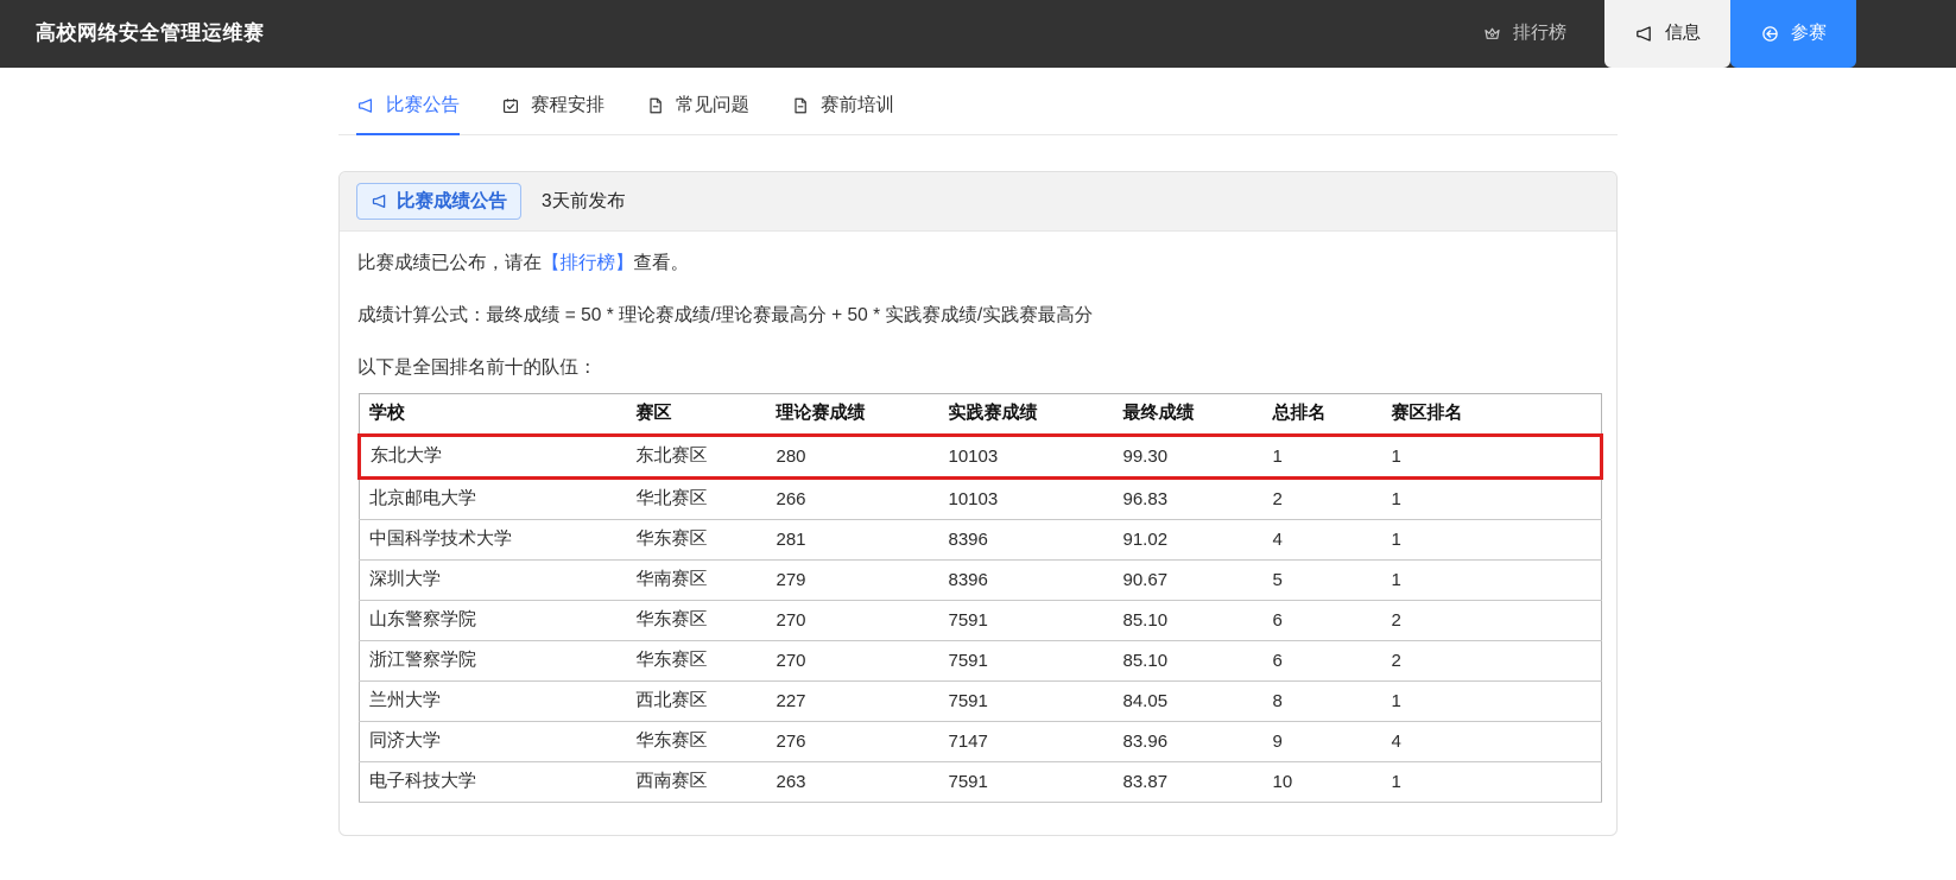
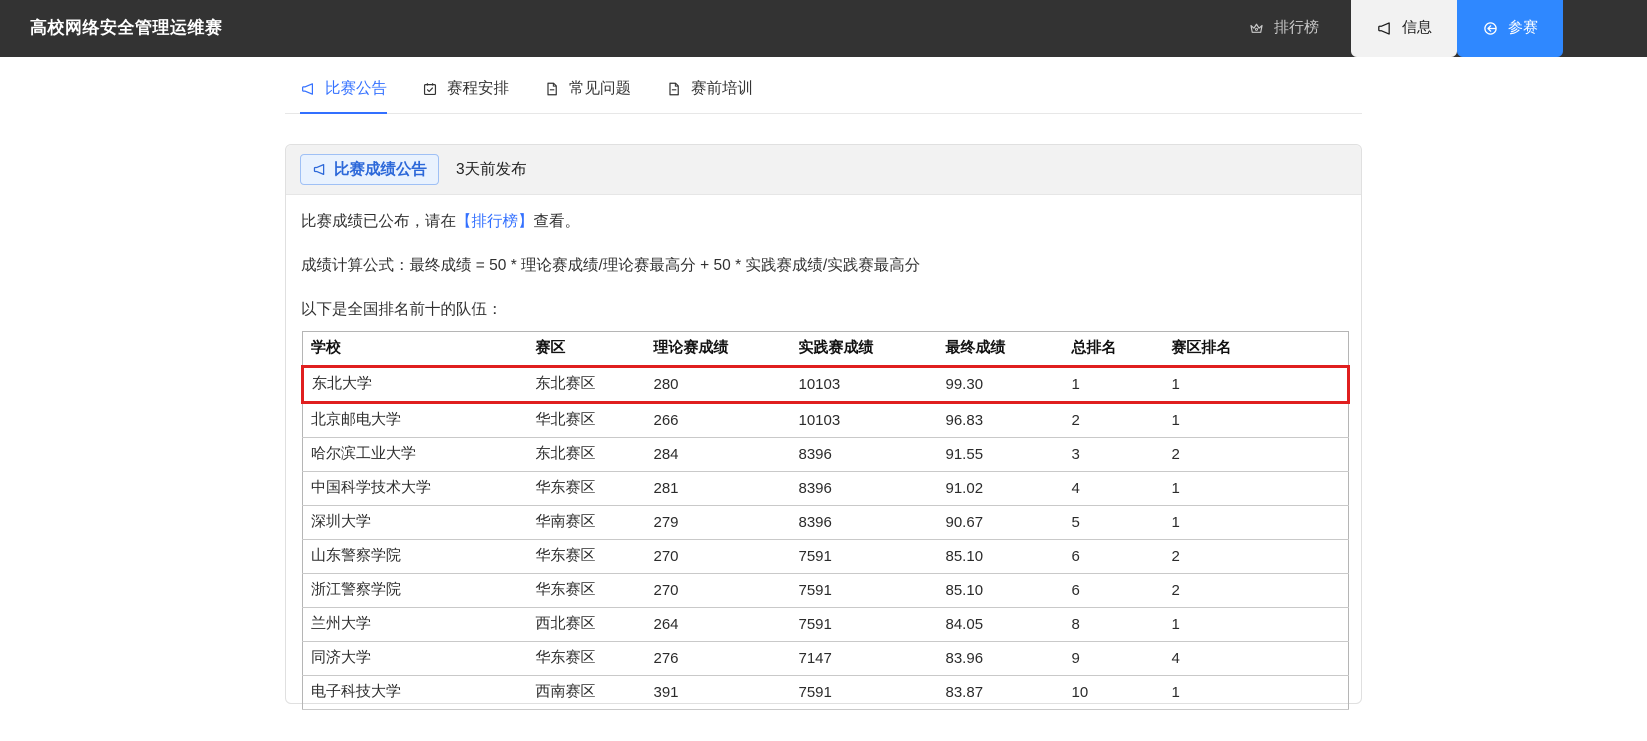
  高校网络安全管理运维赛
  排行榜
  信息
  参赛
  比赛公告
  赛程安排
  常见问题
  赛前培训
  比赛成绩公告
  3天前发布
  比赛成绩已公布，请在【排行榜】查看。
  成绩计算公式：最终成绩 = 50 * 理论赛成绩/理论赛最高分 + 50 * 实践赛成绩/实践赛最高分
  以下是全国排名前十的队伍：
  学校	赛区	理论赛成绩	实践赛成绩	最终成绩	总排名	赛区排名
  东北大学	东北赛区	280	10103	99.30	1	1
  北京邮电大学	华北赛区	266	10103	96.83	2	1
+ 哈尔滨工业大学	东北赛区	284	8396	91.55	3	2
  中国科学技术大学	华东赛区	281	8396	91.02	4	1
  深圳大学	华南赛区	279	8396	90.67	5	1
  山东警察学院	华东赛区	270	7591	85.10	6	2
  浙江警察学院	华东赛区	270	7591	85.10	6	2
- 兰州大学	西北赛区	227	7591	84.05	8	1
+ 兰州大学	西北赛区	264	7591	84.05	8	1
  同济大学	华东赛区	276	7147	83.96	9	4
- 电子科技大学	西南赛区	263	7591	83.87	10	1
+ 电子科技大学	西南赛区	391	7591	83.87	10	1
